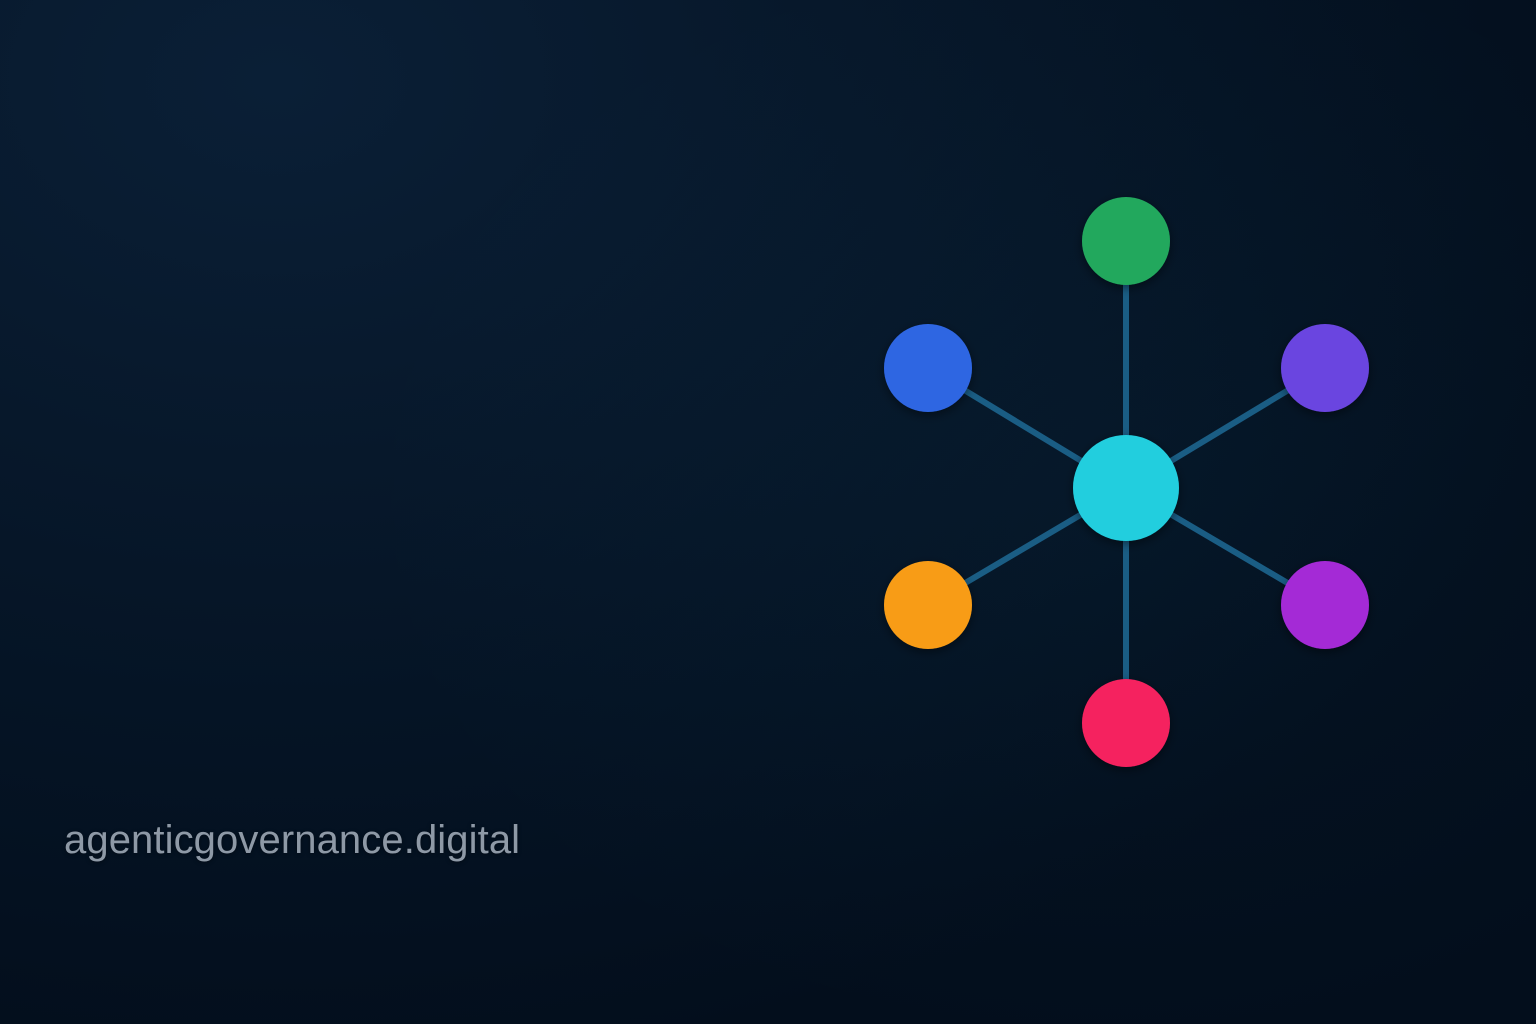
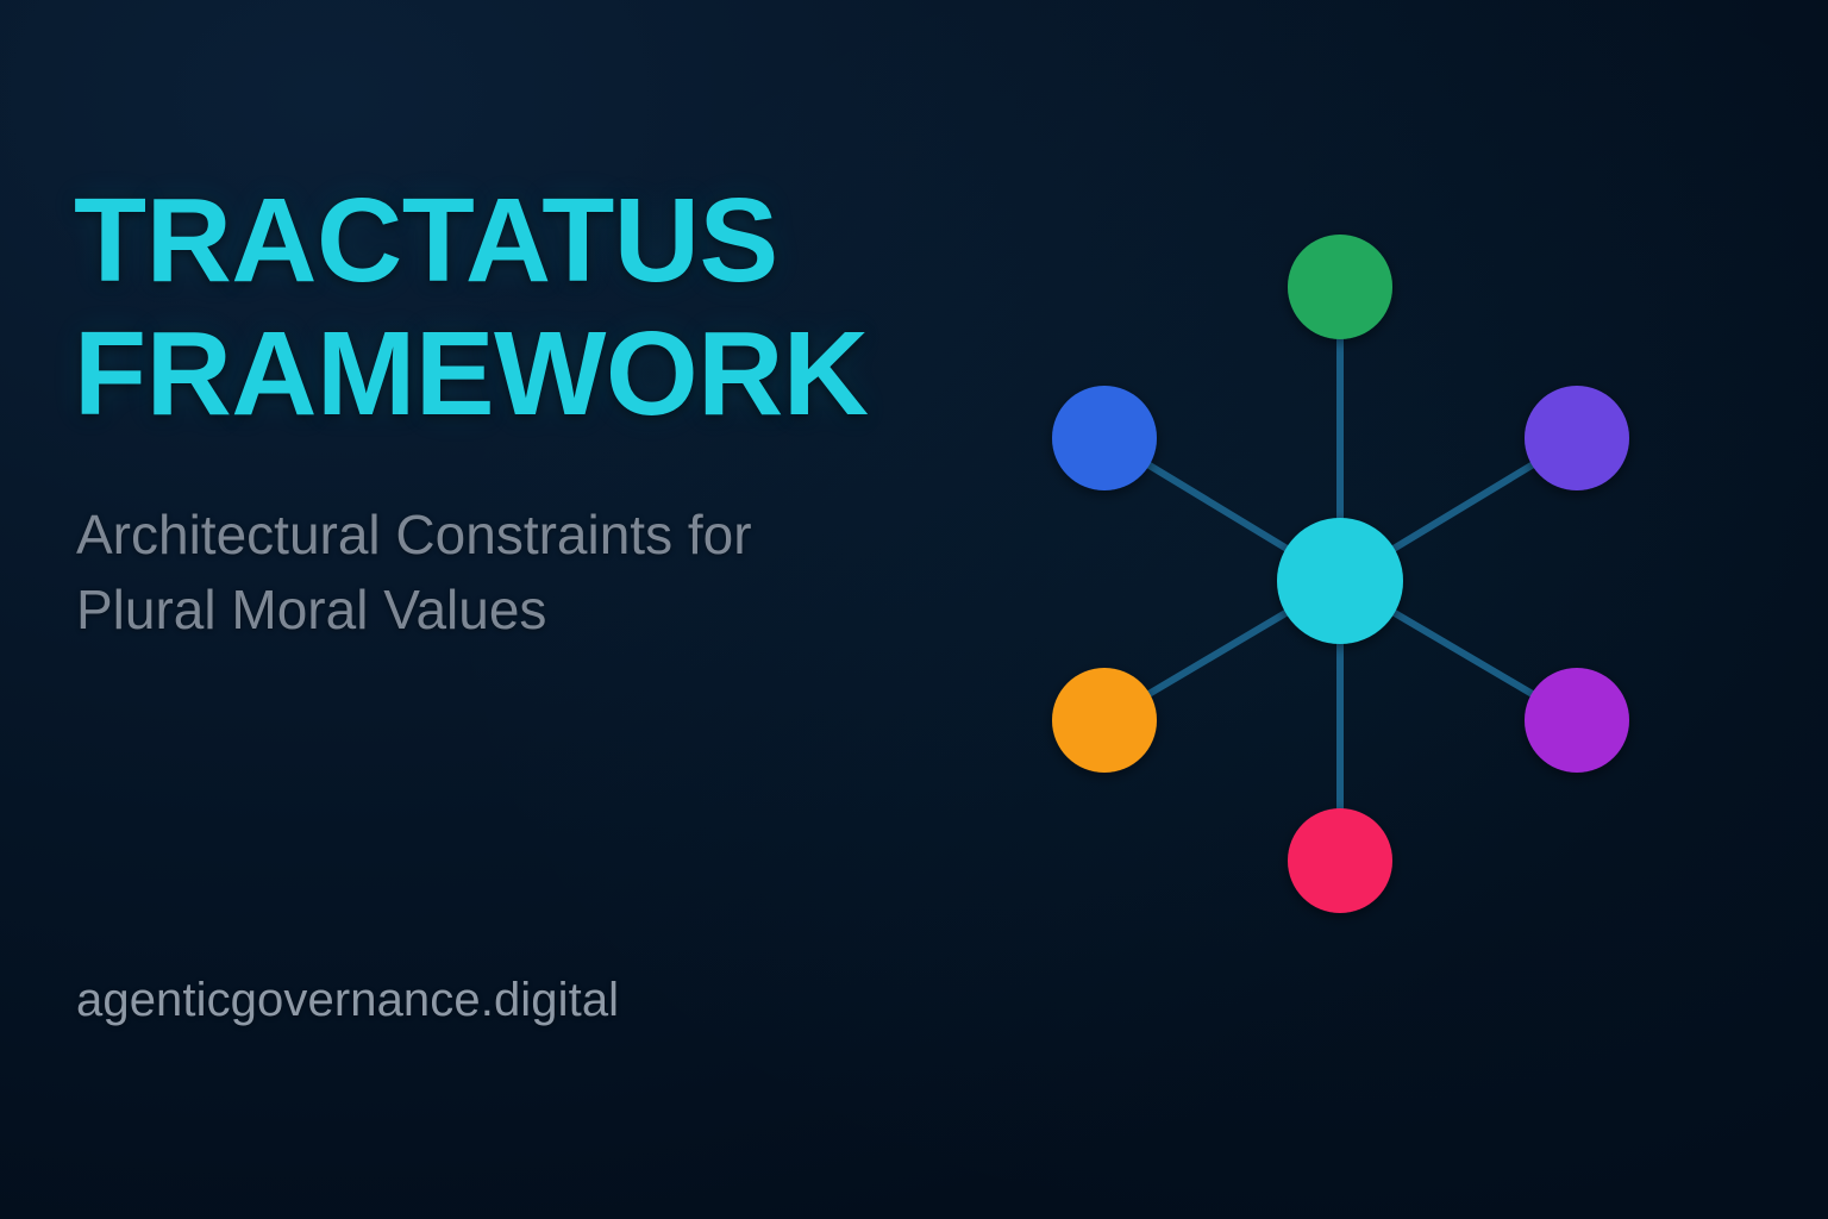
+ TRACTATUS
+ FRAMEWORK
+ Architectural Constraints for
+ Plural Moral Values
  agenticgovernance.digital
